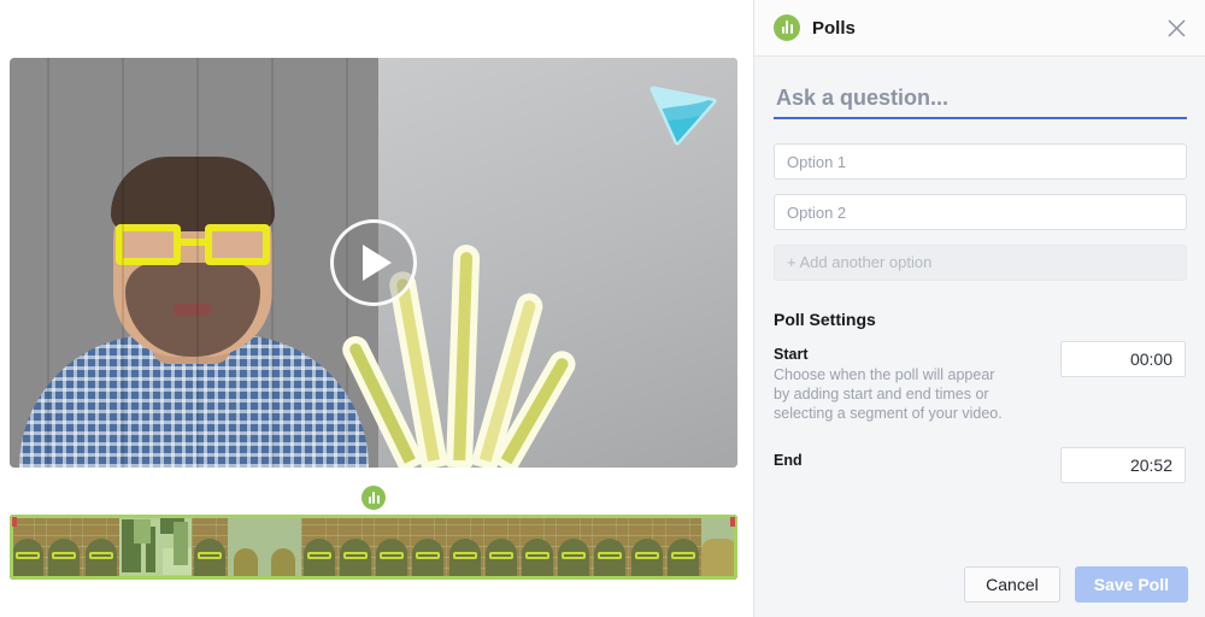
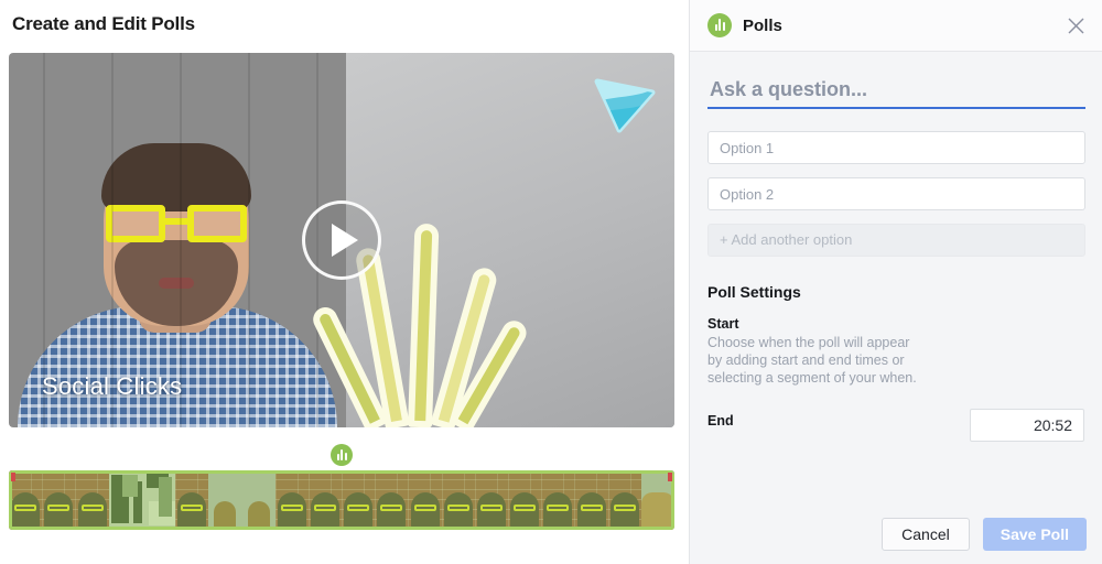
+ Create and Edit Polls
+ Social Clicks
  Polls
  Ask a question...
  Option 1
  Option 2
  + Add another option
  Poll Settings
  Start
- Choose when the poll will appear by adding start and end times or selecting a segment of your video.
+ Choose when the poll will appear by adding start and end times or selecting a segment of your when.
- 00:00
  End
  20:52
  Cancel
  Save Poll
